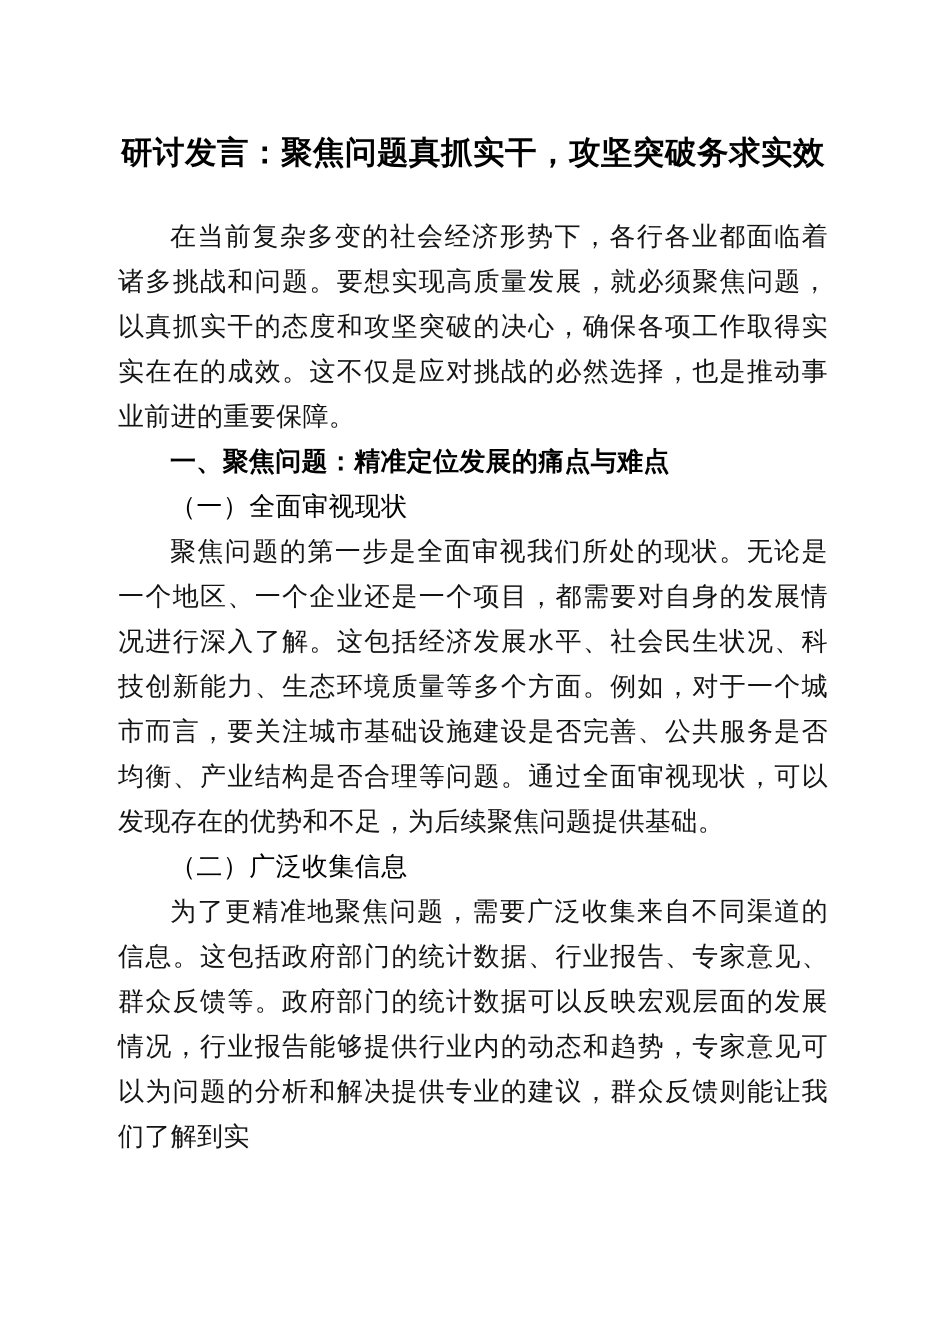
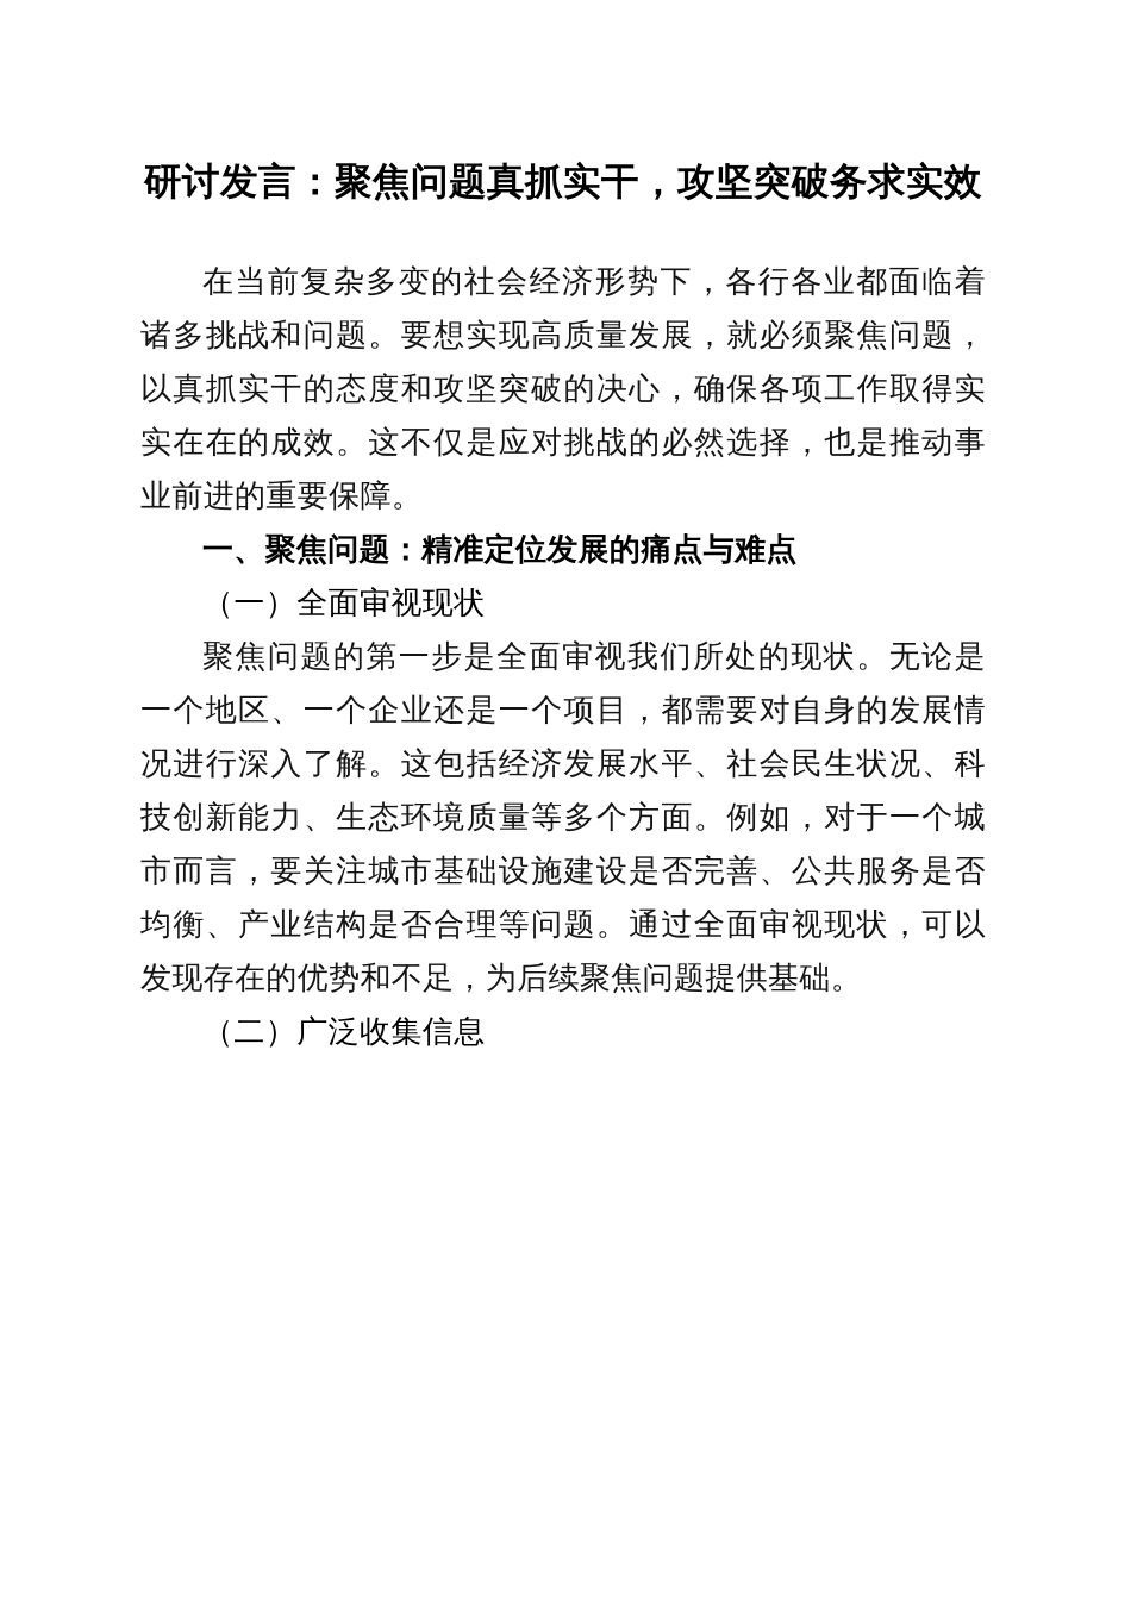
  研讨发言：聚焦问题真抓实干，攻坚突破务求实效
  在当前复杂多变的社会经济形势下，各行各业都面临着诸多挑战和问题。要想实现高质量发展，就必须聚焦问题，以真抓实干的态度和攻坚突破的决心，确保各项工作取得实实在在的成效。这不仅是应对挑战的必然选择，也是推动事业前进的重要保障。
  一、聚焦问题：精准定位发展的痛点与难点
  （一）全面审视现状
  聚焦问题的第一步是全面审视我们所处的现状。无论是一个地区、一个企业还是一个项目，都需要对自身的发展情况进行深入了解。这包括经济发展水平、社会民生状况、科技创新能力、生态环境质量等多个方面。例如，对于一个城市而言，要关注城市基础设施建设是否完善、公共服务是否均衡、产业结构是否合理等问题。通过全面审视现状，可以发现存在的优势和不足，为后续聚焦问题提供基础。
  （二）广泛收集信息
- 为了更精准地聚焦问题，需要广泛收集来自不同渠道的信息。这包括政府部门的统计数据、行业报告、专家意见、群众反馈等。政府部门的统计数据可以反映宏观层面的发展情况，行业报告能够提供行业内的动态和趋势，专家意见可以为问题的分析和解决提供专业的建议，群众反馈则能让我们了解到实
